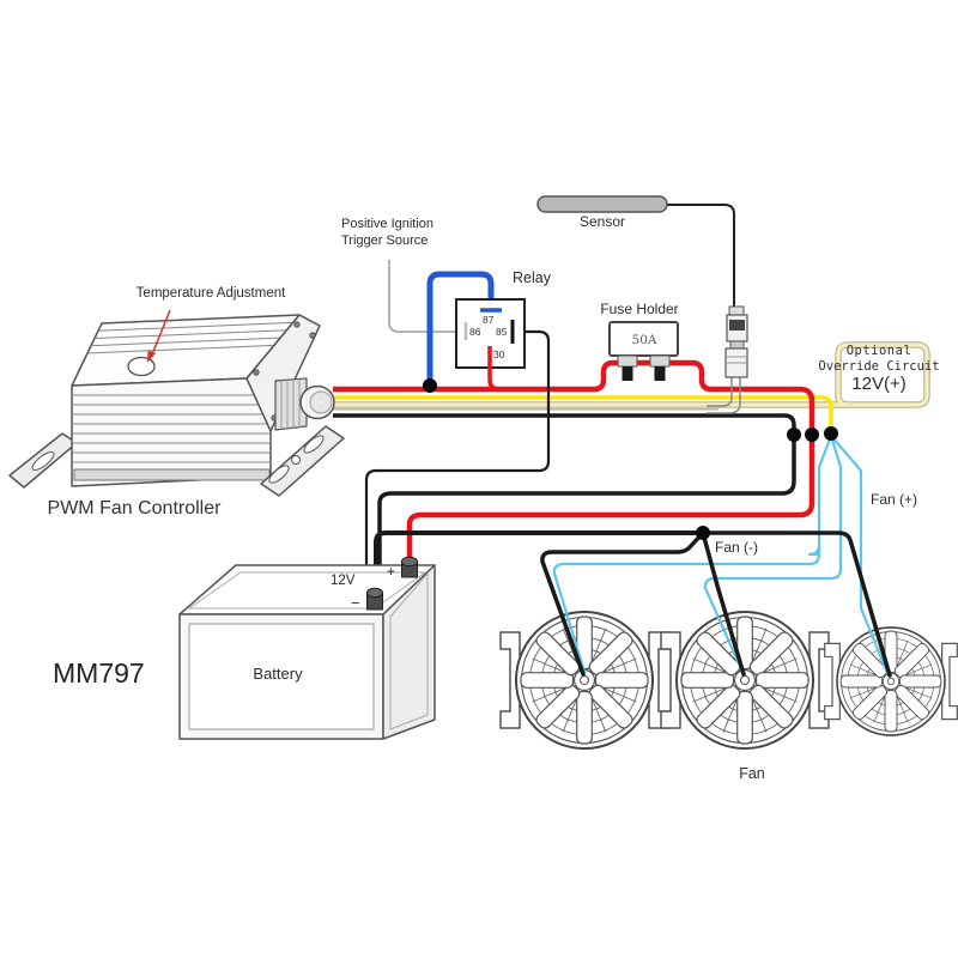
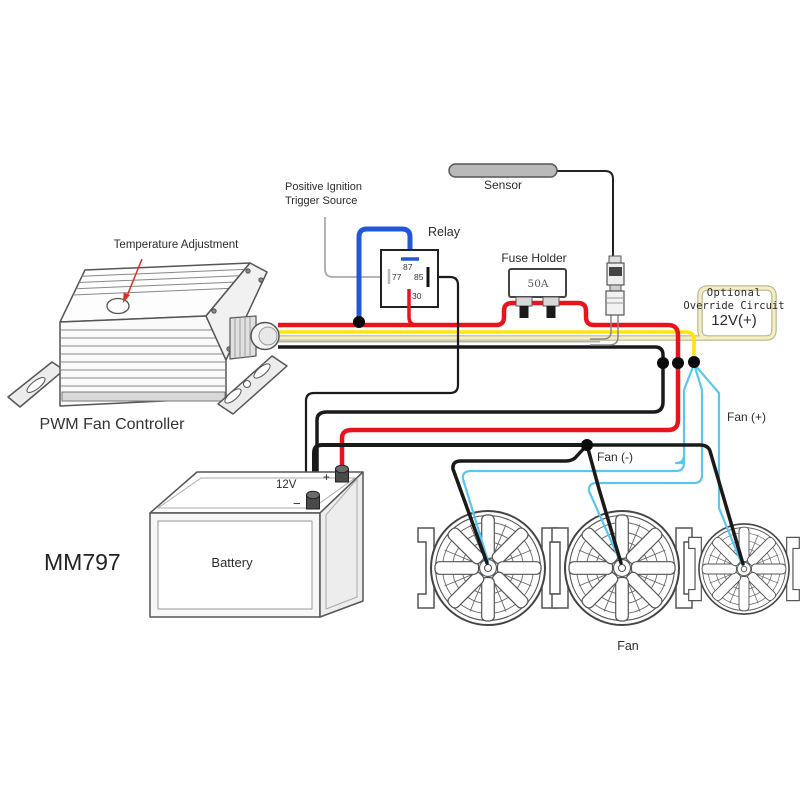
  Temperature Adjustment
  PWM Fan Controller
  MM797
  Positive Ignition
  Trigger Source
  Relay
  87
- 86
+ 77
  85
  30
  Fuse Holder
  50A
  Sensor
  Optional
  Override Circuit
  12V(+)
  Fan (+)
  Fan (-)
  Fan
  Battery
  12V
  +
  −
